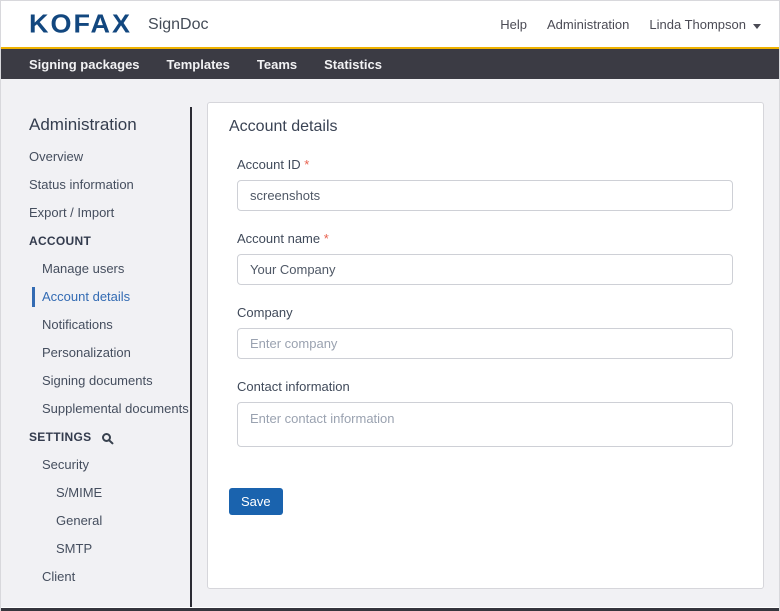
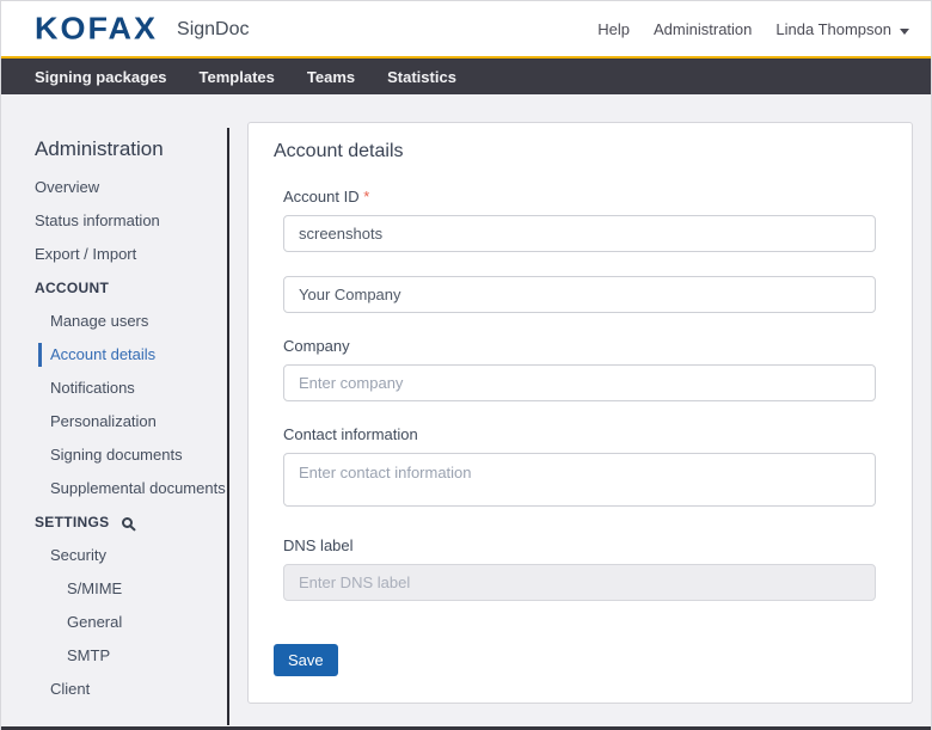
  KOFAX
  SignDoc
  Help
  Administration
  Linda Thompson
  Signing packages
  Templates
  Teams
  Statistics
  Administration
  Overview
  Status information
  Export / Import
  ACCOUNT
  Manage users
  Account details
  Notifications
  Personalization
  Signing documents
  Supplemental documents
  SETTINGS
  Security
  S/MIME
  General
  SMTP
  Client
  Account details
  Account ID *
  screenshots
- Account name *
  Your Company
  Company
  Enter company
  Contact information
  Enter contact information
+ DNS label
+ Enter DNS label
  Save
